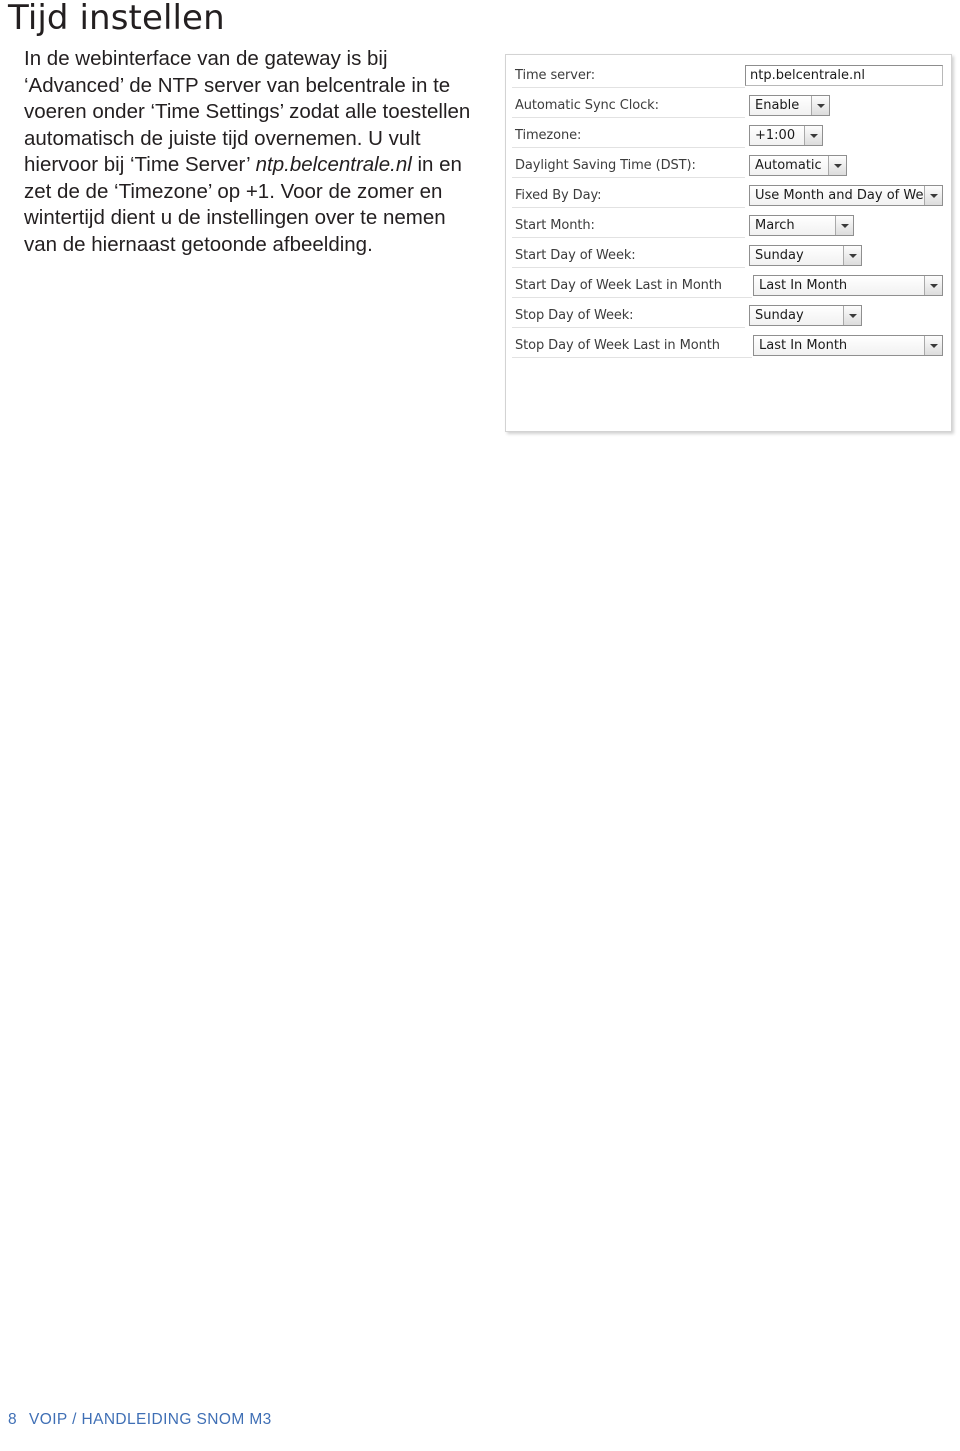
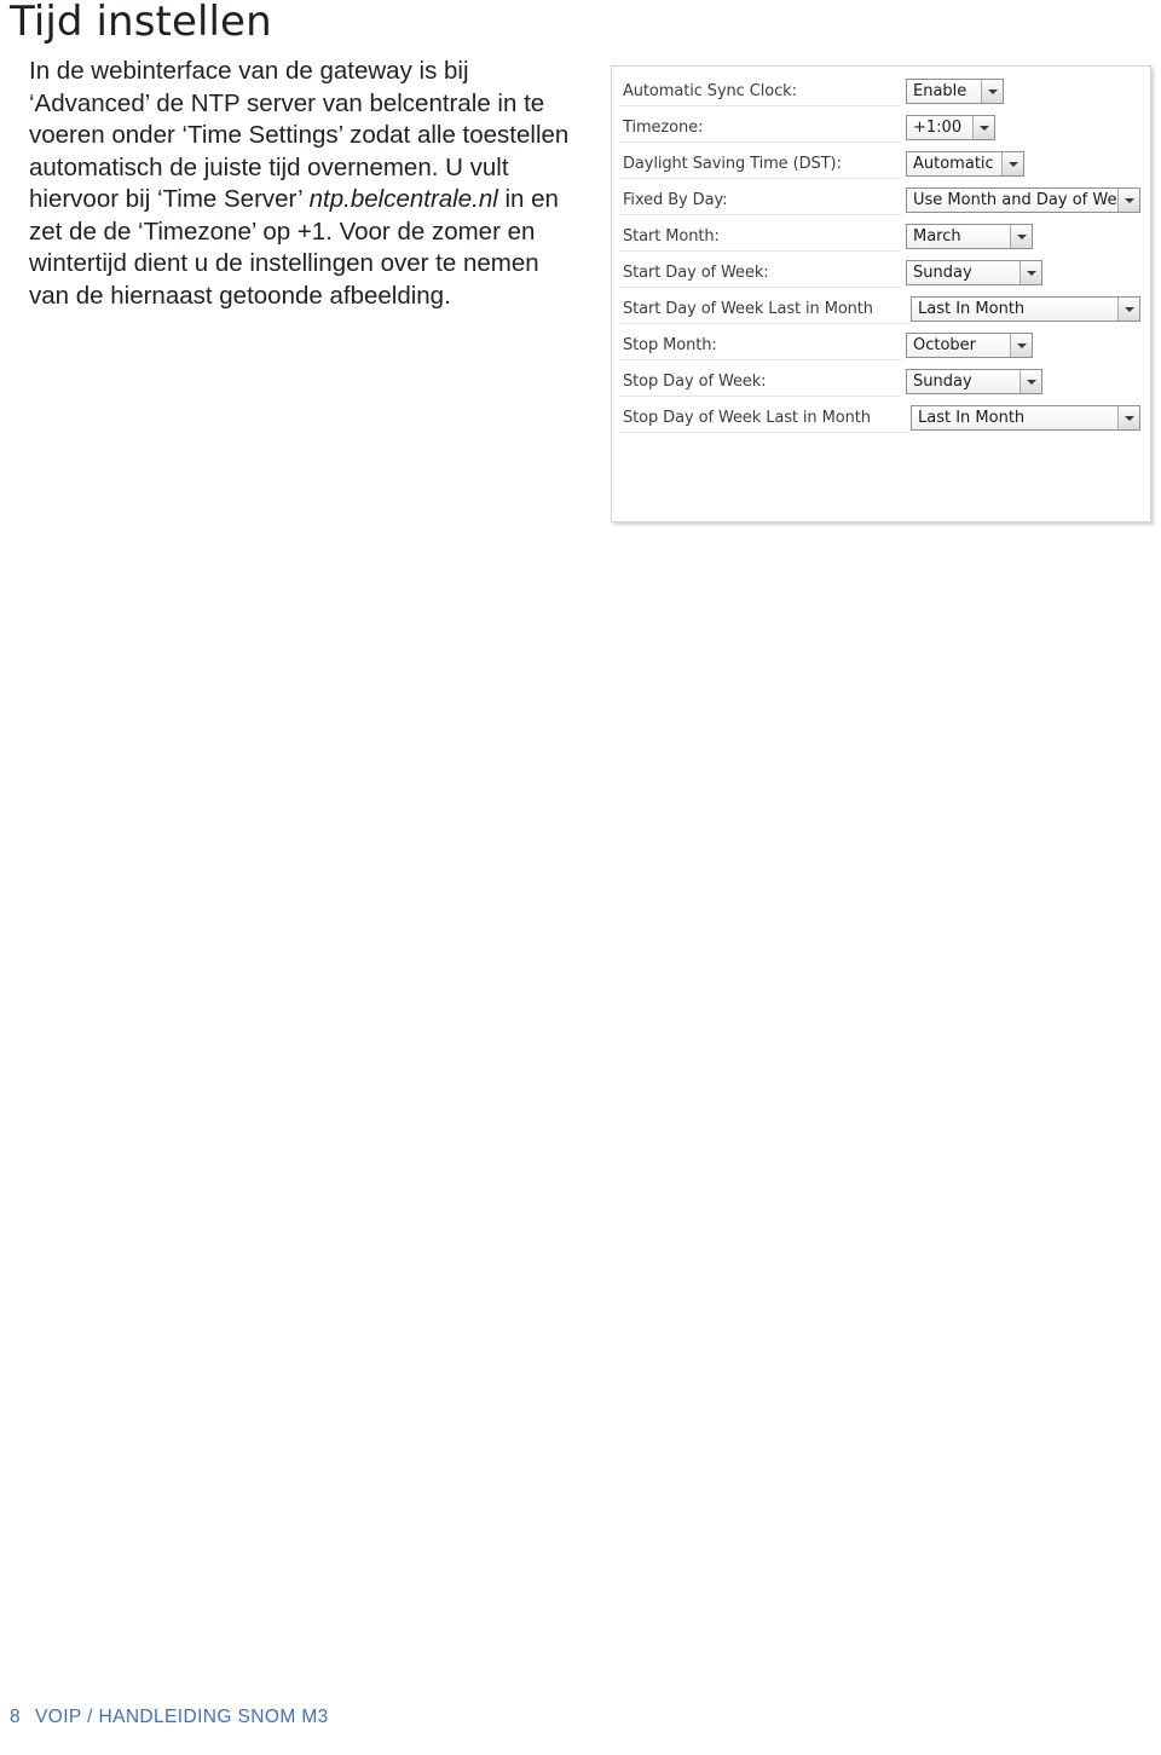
  Tijd instellen
  In de webinterface van de gateway is bij ‘Advanced’ de NTP server van belcentrale in te voeren onder ‘Time Settings’ zodat alle toestellen automatisch de juiste tijd overnemen. U vult hiervoor bij ‘Time Server’ ntp.belcentrale.nl in en zet de de ‘Timezone’ op +1. Voor de zomer en wintertijd dient u de instellingen over te nemen van de hiernaast getoonde afbeelding.
- Time server:
- ntp.belcentrale.nl
  Automatic Sync Clock:
  Enable
  Timezone:
  +1:00
  Daylight Saving Time (DST):
  Automatic
  Fixed By Day:
  Use Month and Day of We
  Start Month:
  March
  Start Day of Week:
  Sunday
  Start Day of Week Last in Month
  Last In Month
+ Stop Month:
+ October
  Stop Day of Week:
  Sunday
  Stop Day of Week Last in Month
  Last In Month
  8
  VOIP / HANDLEIDING SNOM M3
